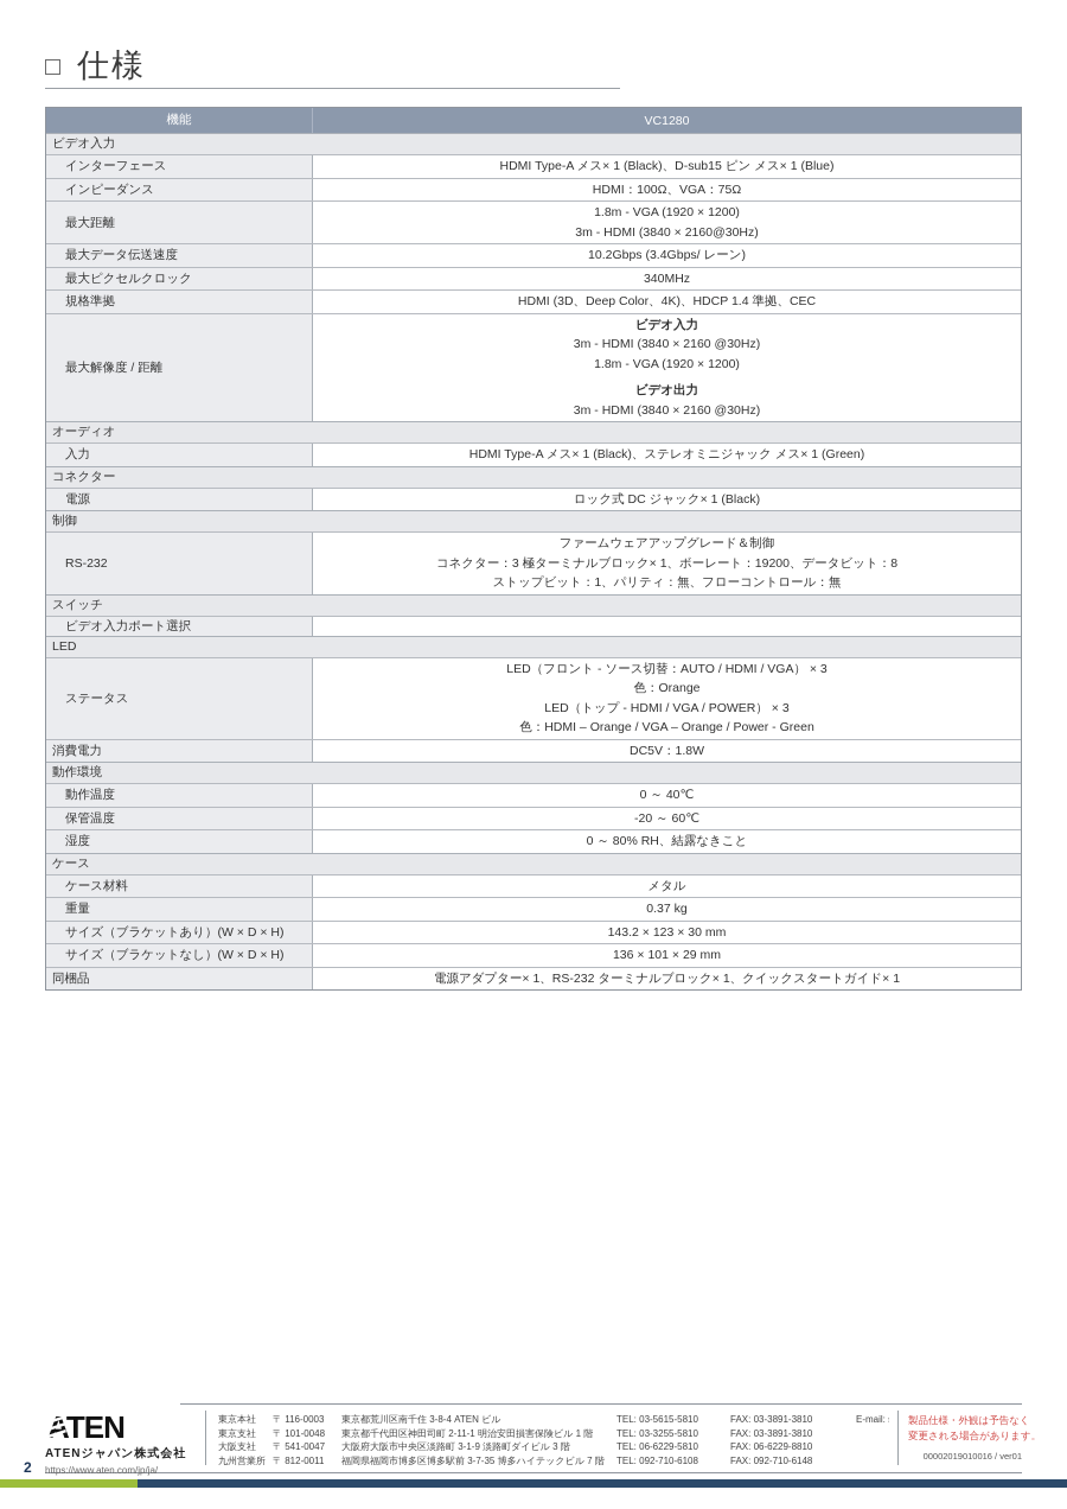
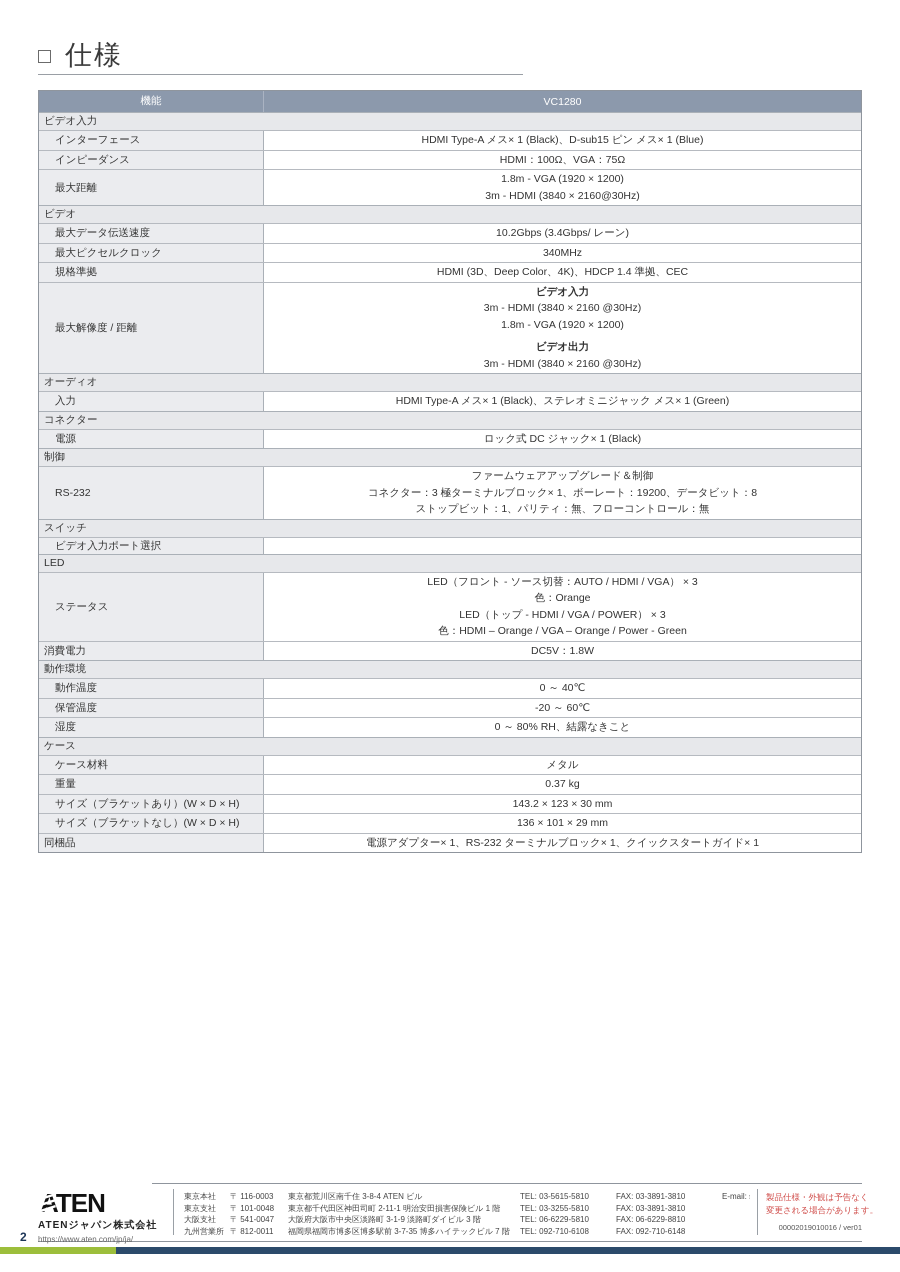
  仕様
  機能
  VC1280
  ビデオ入力
  インターフェース
  HDMI Type-A メス× 1 (Black)、D-sub15 ピン メス× 1 (Blue)
  インピーダンス
  HDMI：100Ω、VGA：75Ω
  最大距離
  1.8m - VGA (1920 × 1200)
  3m - HDMI (3840 × 2160@30Hz)
+ ビデオ
  最大データ伝送速度
  10.2Gbps (3.4Gbps/ レーン)
  最大ピクセルクロック
  340MHz
  規格準拠
  HDMI (3D、Deep Color、4K)、HDCP 1.4 準拠、CEC
  最大解像度 / 距離
  ビデオ入力
  3m - HDMI (3840 × 2160 @30Hz)
  1.8m - VGA (1920 × 1200)
  ビデオ出力
  3m - HDMI (3840 × 2160 @30Hz)
  オーディオ
  入力
  HDMI Type-A メス× 1 (Black)、ステレオミニジャック メス× 1 (Green)
  コネクター
  電源
  ロック式 DC ジャック× 1 (Black)
  制御
  RS-232
  ファームウェアアップグレード＆制御
  コネクター：3 極ターミナルブロック× 1、ボーレート：19200、データビット：8
  ストップビット：1、パリティ：無、フローコントロール：無
  スイッチ
  ビデオ入力ポート選択
  LED
  ステータス
  LED（フロント - ソース切替：AUTO / HDMI / VGA） × 3
  色：Orange
  LED（トップ - HDMI / VGA / POWER） × 3
  色：HDMI – Orange / VGA – Orange / Power - Green
  消費電力
  DC5V：1.8W
  動作環境
  動作温度
  0 ～ 40℃
  保管温度
  -20 ～ 60℃
  湿度
  0 ～ 80% RH、結露なきこと
  ケース
  ケース材料
  メタル
  重量
  0.37 kg
  サイズ（ブラケットあり）(W × D × H)
  143.2 × 123 × 30 mm
  サイズ（ブラケットなし）(W × D × H)
  136 × 101 × 29 mm
  同梱品
  電源アダプター× 1、RS-232 ターミナルブロック× 1、クイックスタートガイド× 1
  TEN
  ATENジャパン株式会社
  https://www.aten.com/jp/ja/
  東京本社
  〒 116-0003
  東京都荒川区南千住 3-8-4 ATEN ビル
  TEL: 03-5615-5810
  FAX: 03-3891-3810
  東京支社
  〒 101-0048
  東京都千代田区神田司町 2-11-1 明治安田損害保険ビル 1 階
  TEL: 03-3255-5810
  FAX: 03-3891-3810
  大阪支社
  〒 541-0047
  大阪府大阪市中央区淡路町 3-1-9 淡路町ダイビル 3 階
  TEL: 06-6229-5810
  FAX: 06-6229-8810
  九州営業所
  〒 812-0011
  福岡県福岡市博多区博多駅前 3-7-35 博多ハイテックビル 7 階
  TEL: 092-710-6108
  FAX: 092-710-6148
  製品仕様・外観は予告なく
  変更される場合があります。
  00002019010016 / ver01
  2
